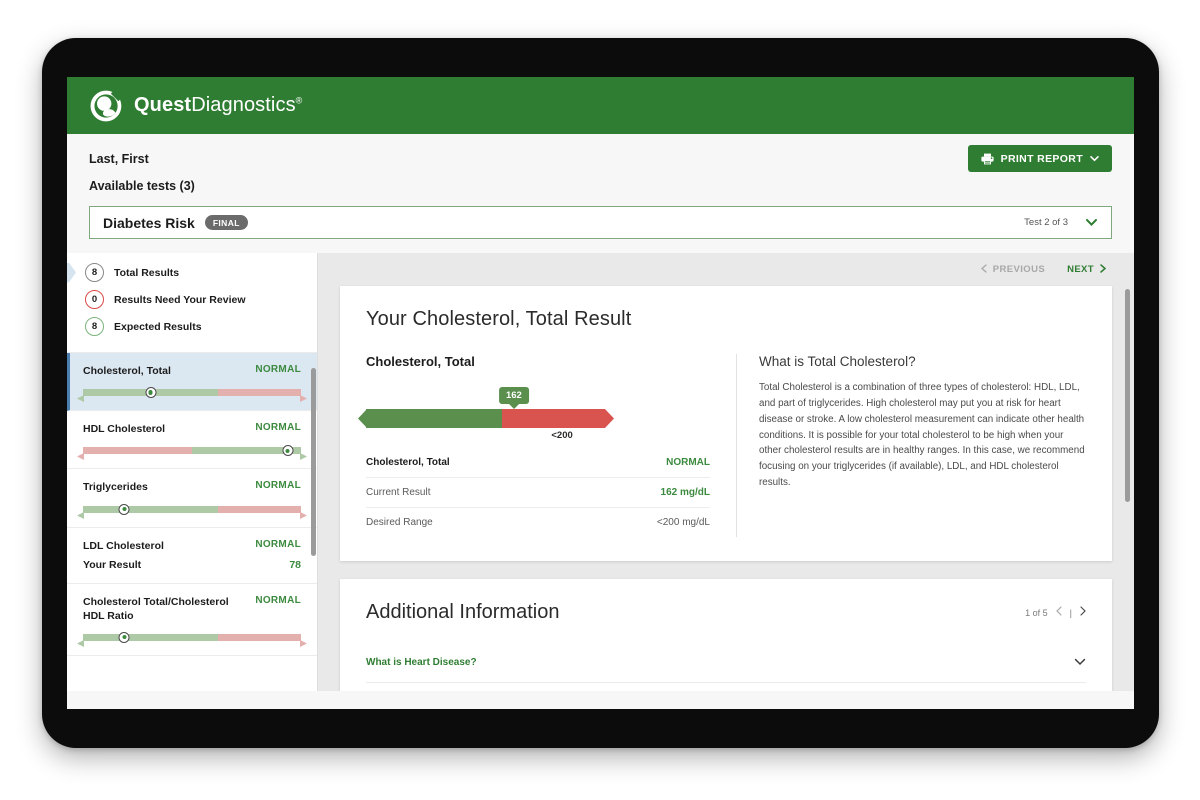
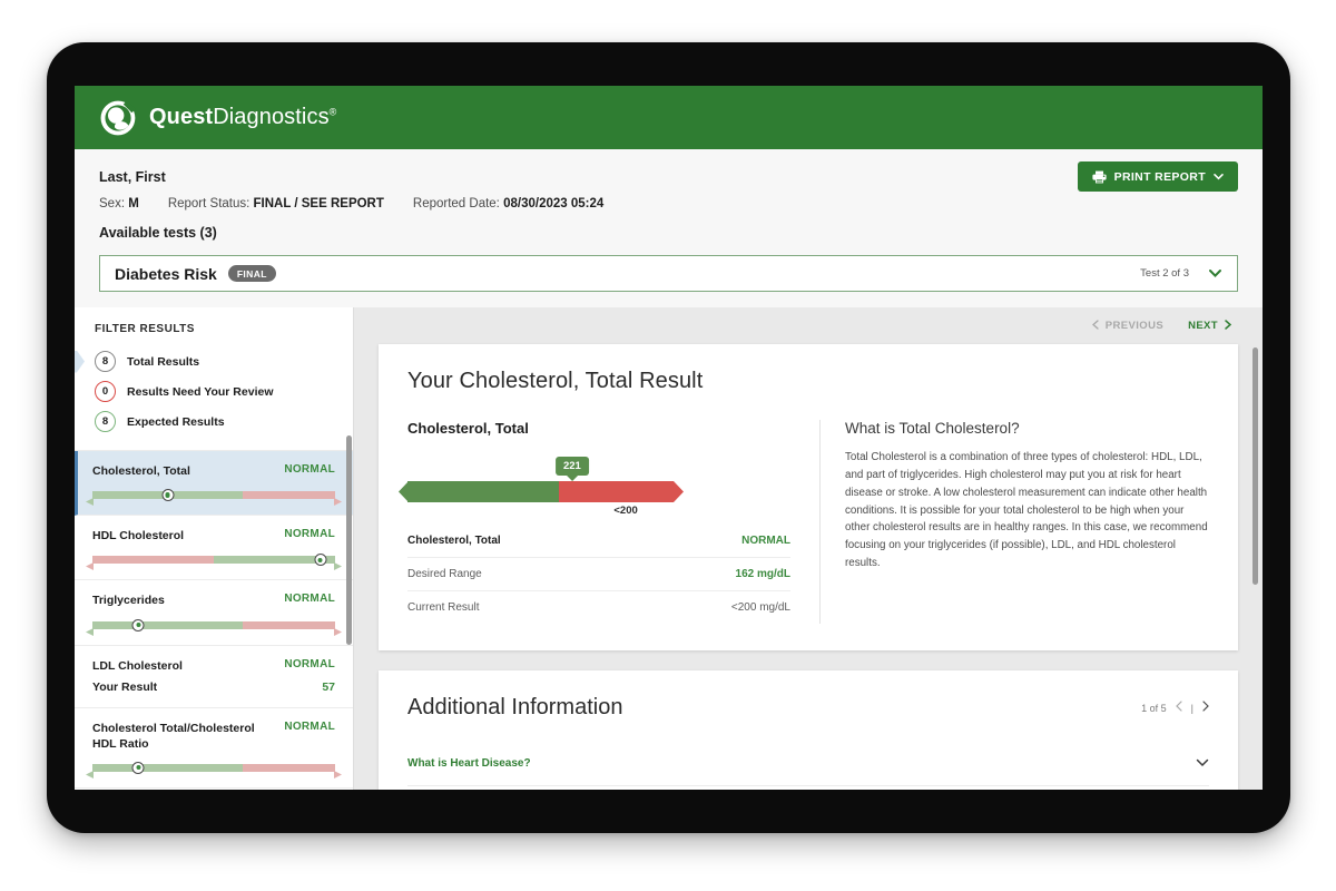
  QuestDiagnostics®
  Last, First
+ Sex: M
+ Report Status: FINAL / SEE REPORT
+ Reported Date: 08/30/2023 05:24
  Available tests (3)
  PRINT REPORT
  Diabetes Risk
  FINAL
  Test 2 of 3
+ FILTER RESULTS
  8
  Total Results
  0
  Results Need Your Review
  8
  Expected Results
  Cholesterol, Total
  NORMAL
  HDL Cholesterol
  NORMAL
  Triglycerides
  NORMAL
  LDL Cholesterol
  NORMAL
  Your Result
- 78
+ 57
  Cholesterol Total/Cholesterol HDL Ratio
  NORMAL
  PREVIOUS
  NEXT
  Your Cholesterol, Total Result
  Cholesterol, Total
- 162
+ 221
  <200
  Cholesterol, Total
  NORMAL
- Current Result
+ Desired Range
  162 mg/dL
- Desired Range
+ Current Result
  <200 mg/dL
  What is Total Cholesterol?
- Total Cholesterol is a combination of three types of cholesterol: HDL, LDL, and part of triglycerides. High cholesterol may put you at risk for heart disease or stroke. A low cholesterol measurement can indicate other health conditions. It is possible for your total cholesterol to be high when your other cholesterol results are in healthy ranges. In this case, we recommend focusing on your triglycerides (if available), LDL, and HDL cholesterol results.
+ Total Cholesterol is a combination of three types of cholesterol: HDL, LDL, and part of triglycerides. High cholesterol may put you at risk for heart disease or stroke. A low cholesterol measurement can indicate other health conditions. It is possible for your total cholesterol to be high when your other cholesterol results are in healthy ranges. In this case, we recommend focusing on your triglycerides (if possible), LDL, and HDL cholesterol results.
  Additional Information
  1 of 5
  |
  What is Heart Disease?
